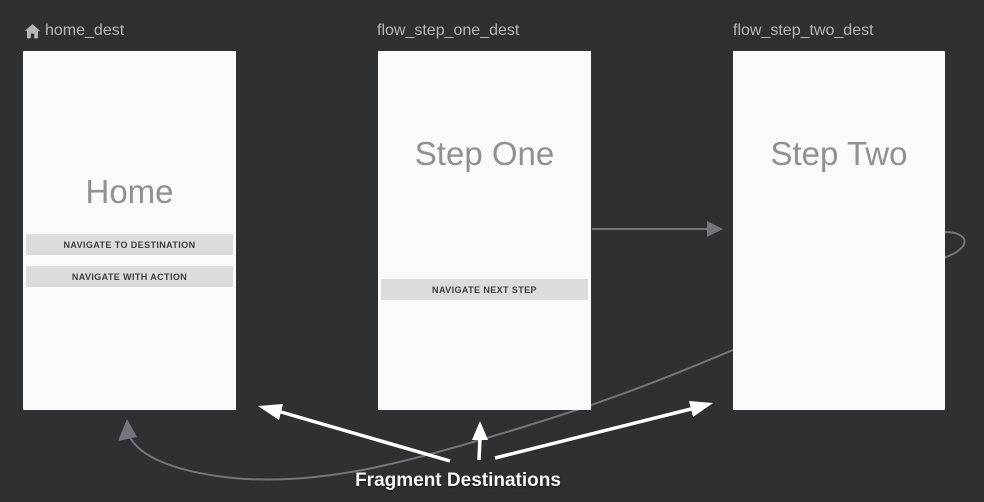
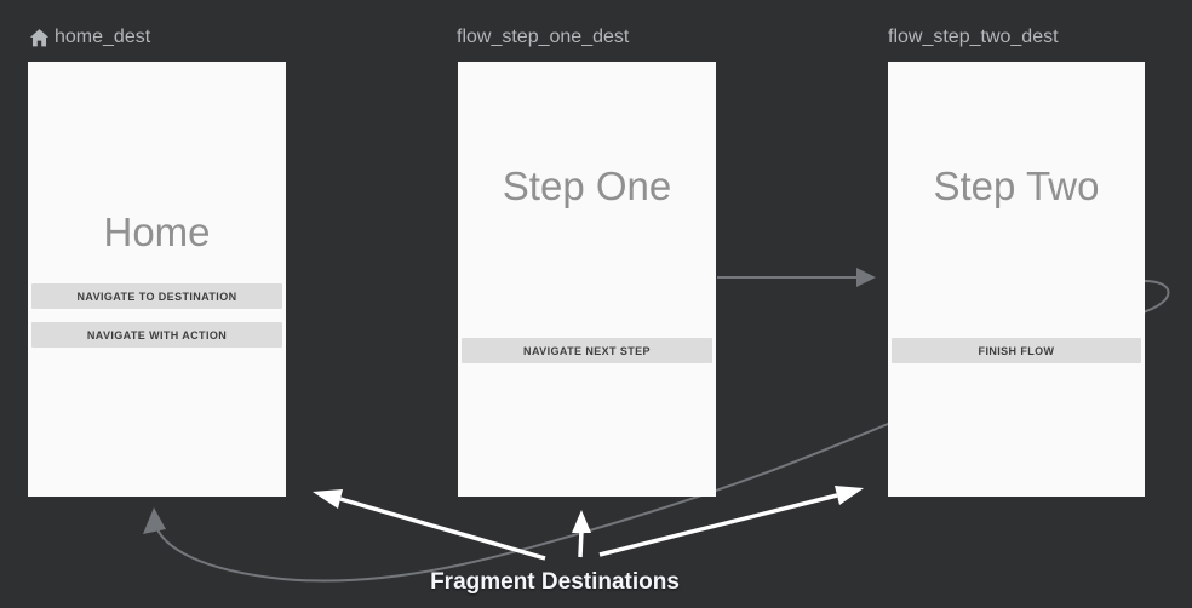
  home_dest
  Home
  NAVIGATE TO DESTINATION
  NAVIGATE WITH ACTION
  flow_step_one_dest
  Step One
  NAVIGATE NEXT STEP
  flow_step_two_dest
  Step Two
+ FINISH FLOW
  Fragment Destinations
